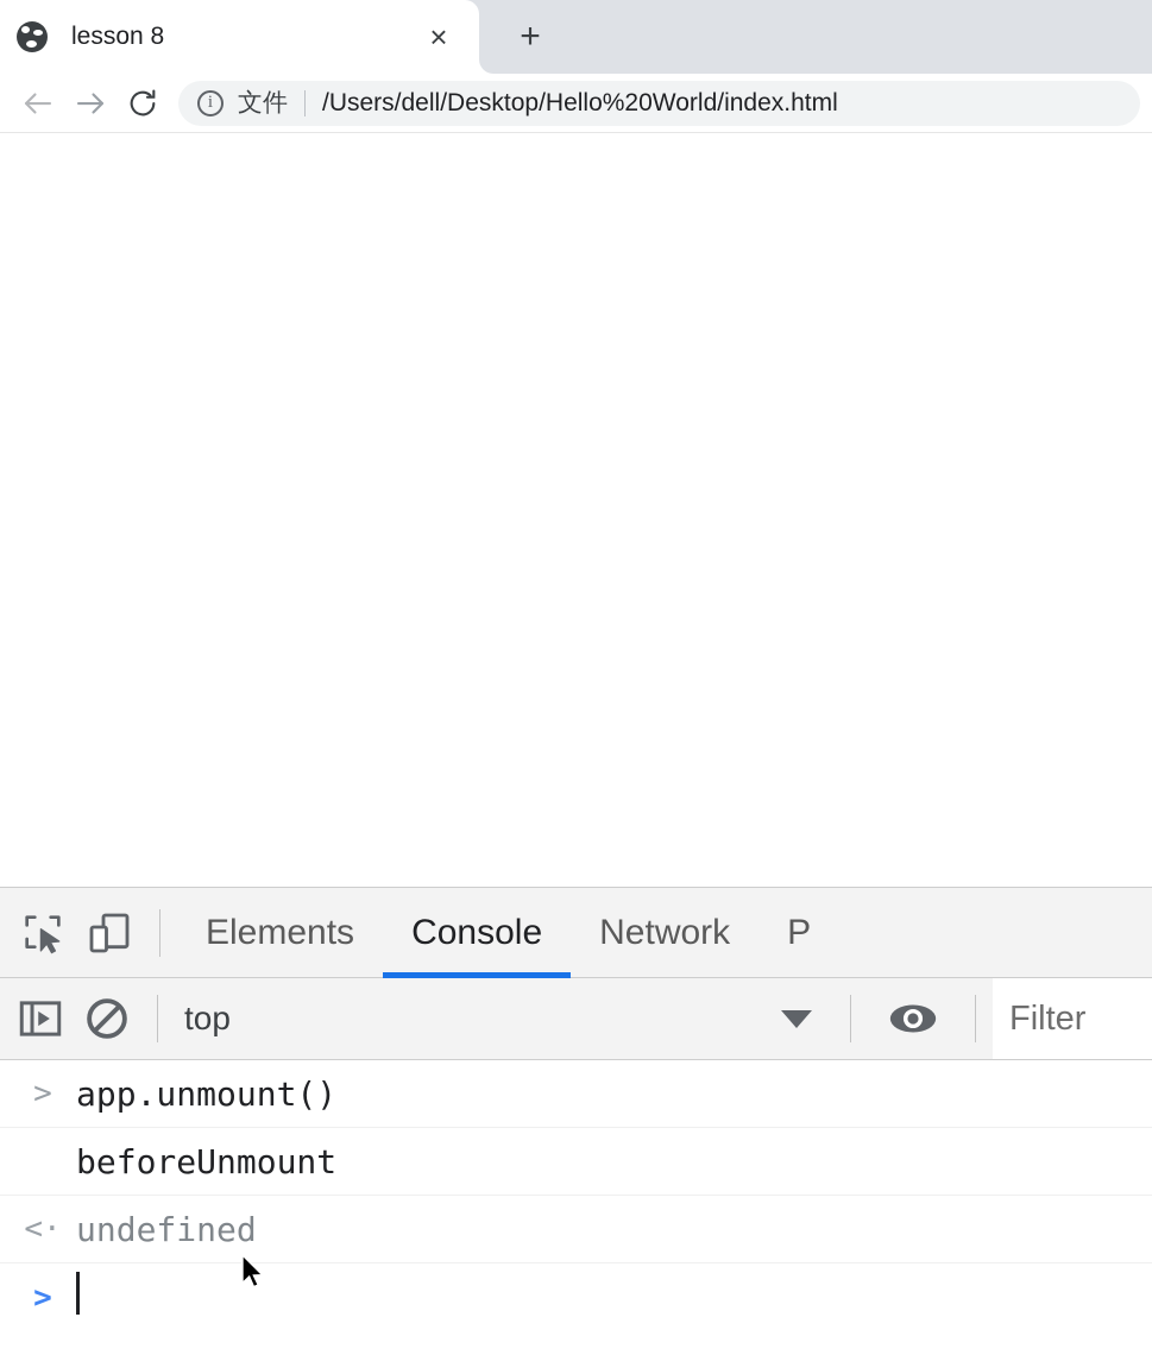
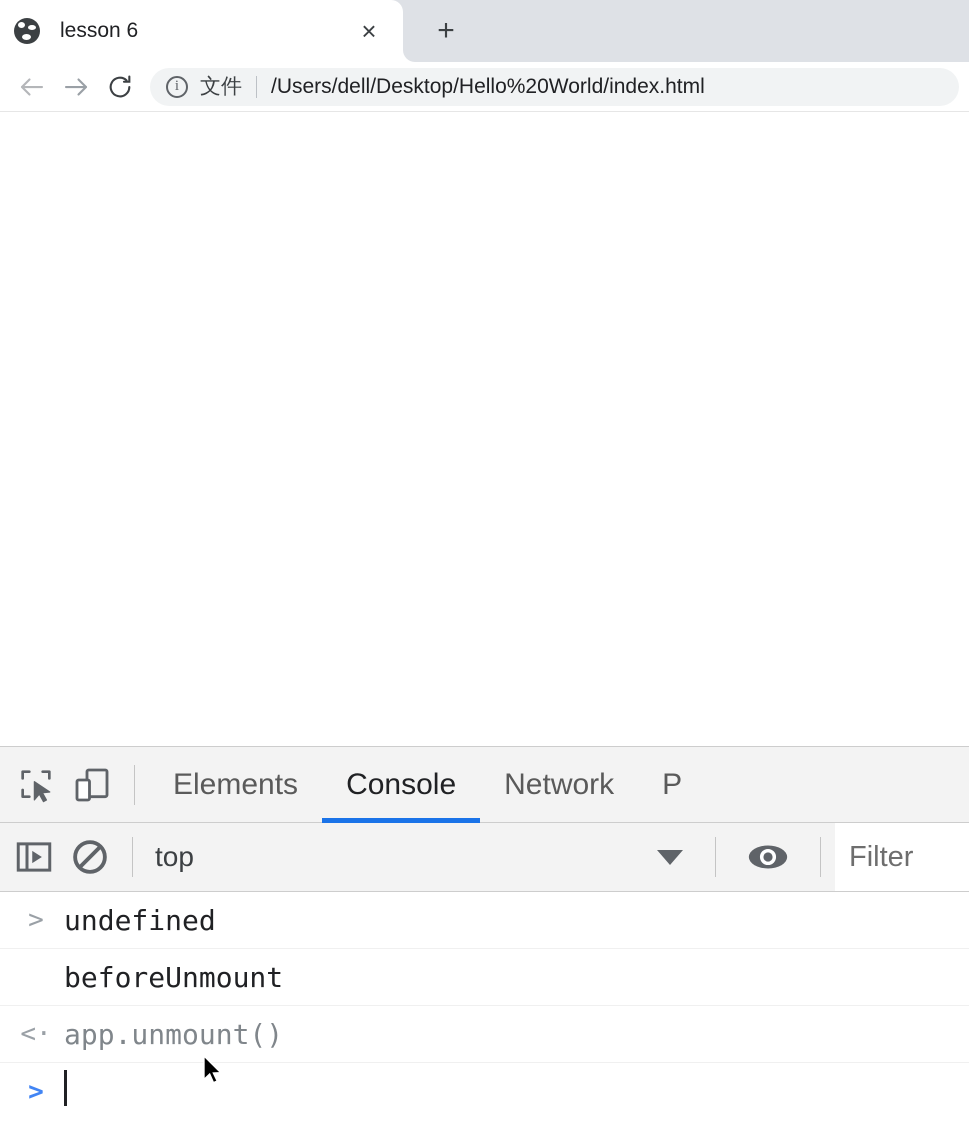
- lesson 8
+ lesson 6
  ×
  +
  文件
  /Users/dell/Desktop/Hello%20World/index.html
  Elements
  Console
  Network
  P
  top
  Filter
  >
- app.unmount()
+ undefined
  beforeUnmount
  <·
- undefined
+ app.unmount()
  >
